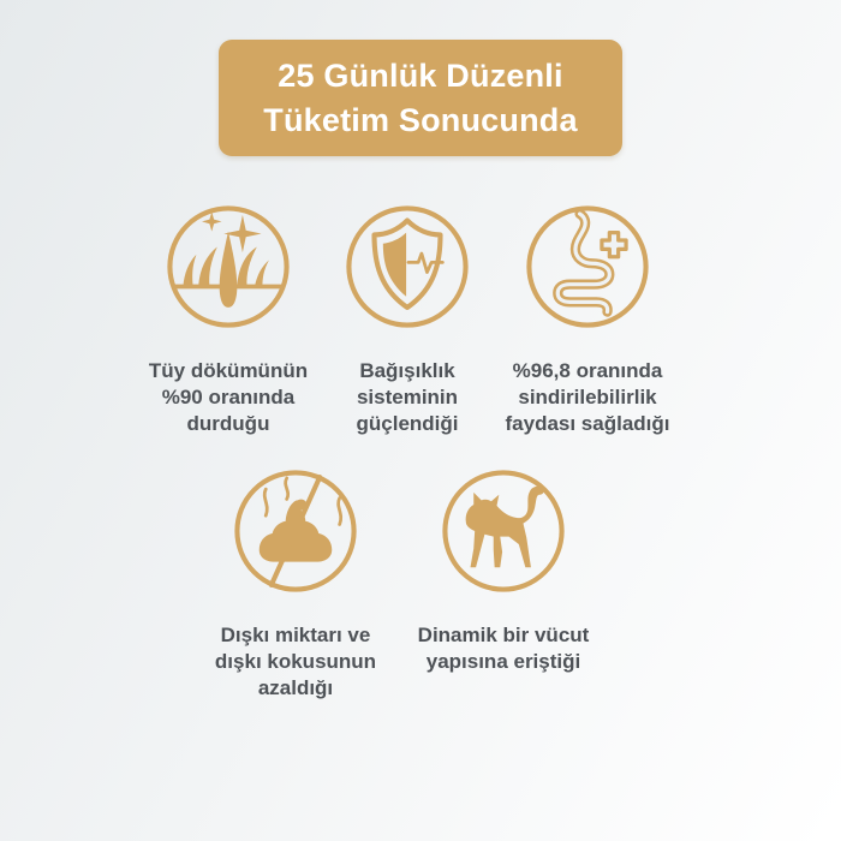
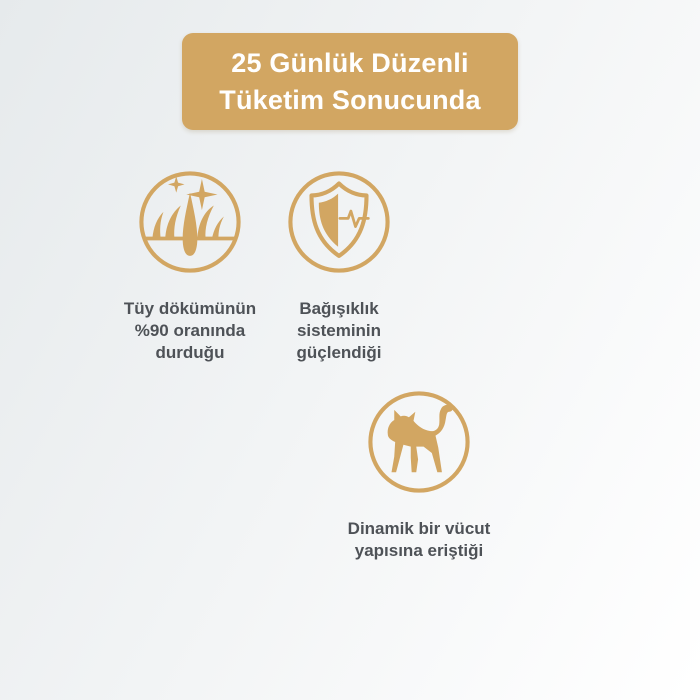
  25 Günlük Düzenli
  Tüketim Sonucunda
  Tüy dökümünün
  %90 oranında
  durduğu
  Bağışıklık
  sisteminin
  güçlendiği
- %96,8 oranında
- sindirilebilirlik
- faydası sağladığı
- Dışkı miktarı ve
- dışkı kokusunun
- azaldığı
  Dinamik bir vücut
  yapısına eriştiği
